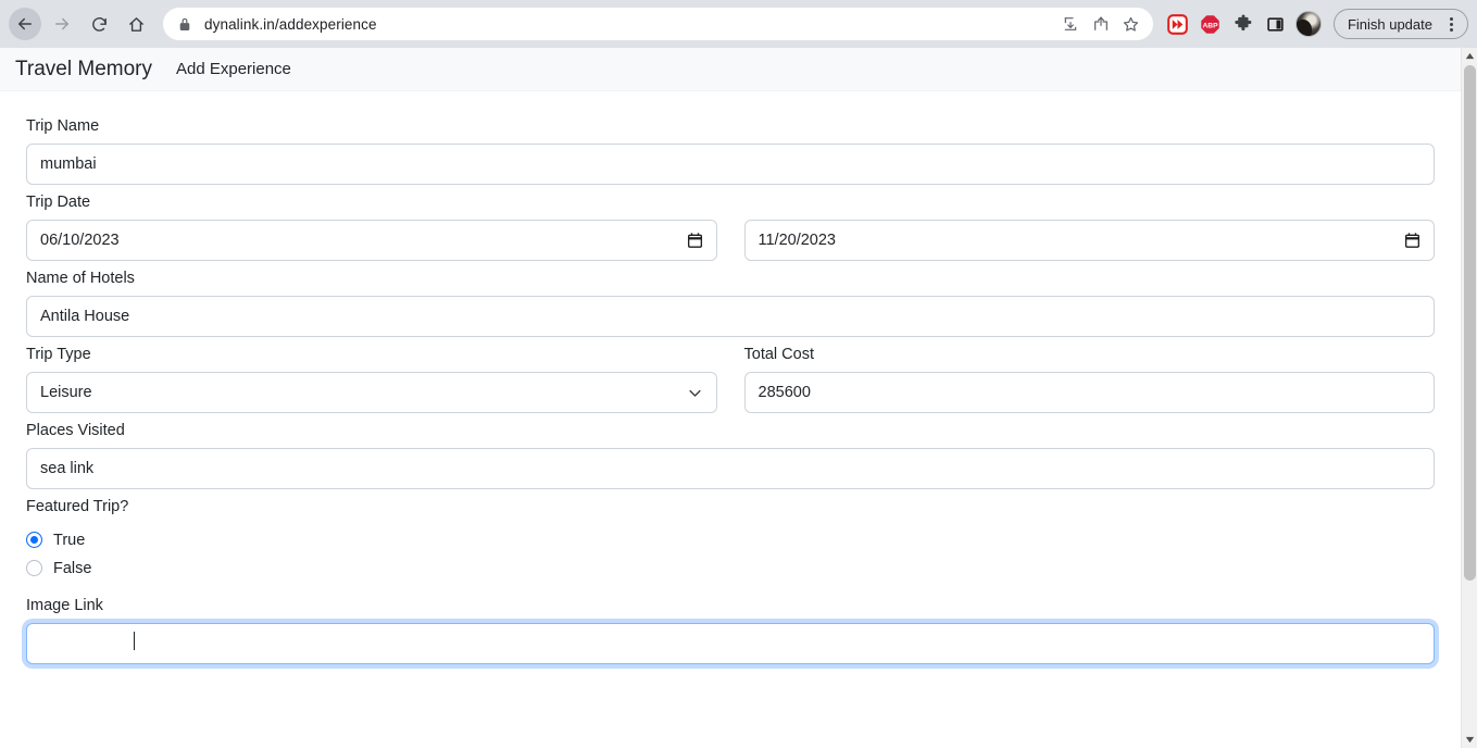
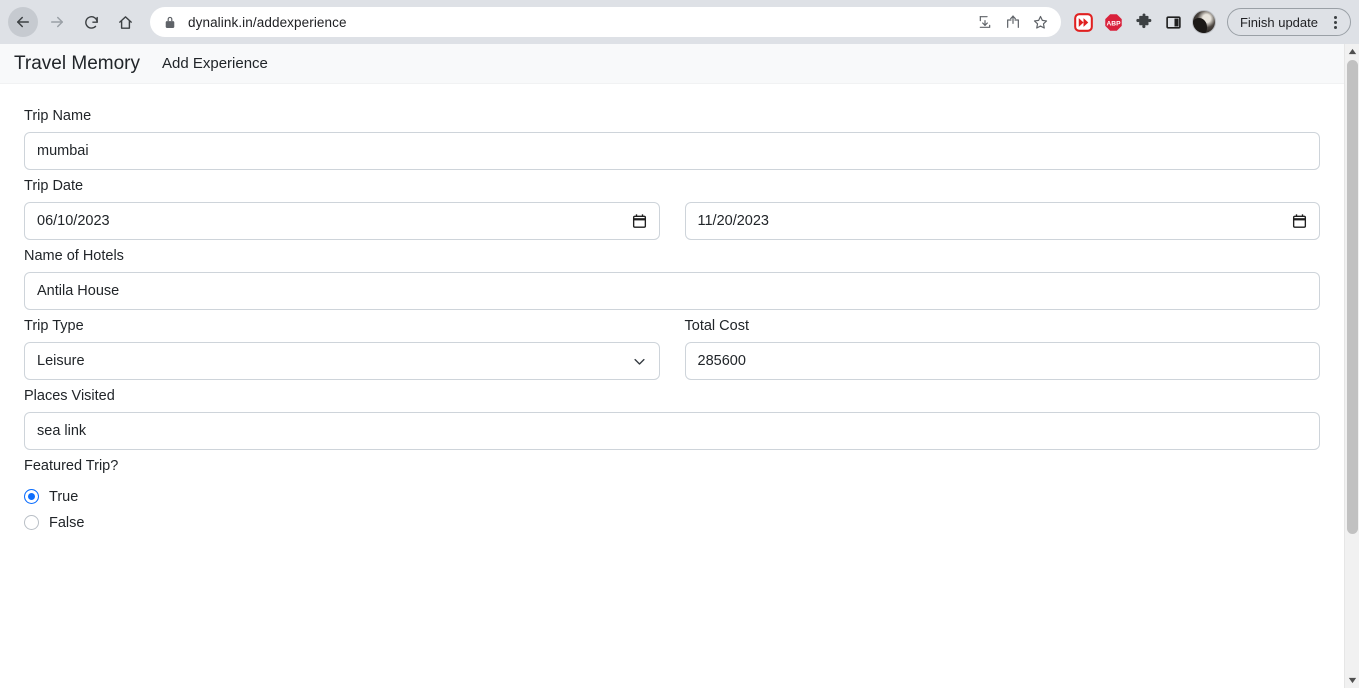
  dynalink.in/addexperience
  Finish update
  Travel Memory
  Add Experience
  Trip Name
  mumbai
  Trip Date
  06/10/2023
  11/20/2023
  Name of Hotels
  Antila House
  Trip Type
  Leisure
  Total Cost
  285600
  Places Visited
  sea link
  Featured Trip?
  True
  False
- Image Link
